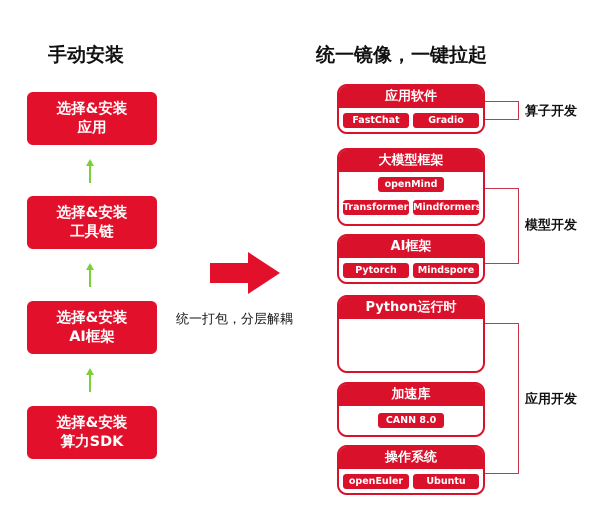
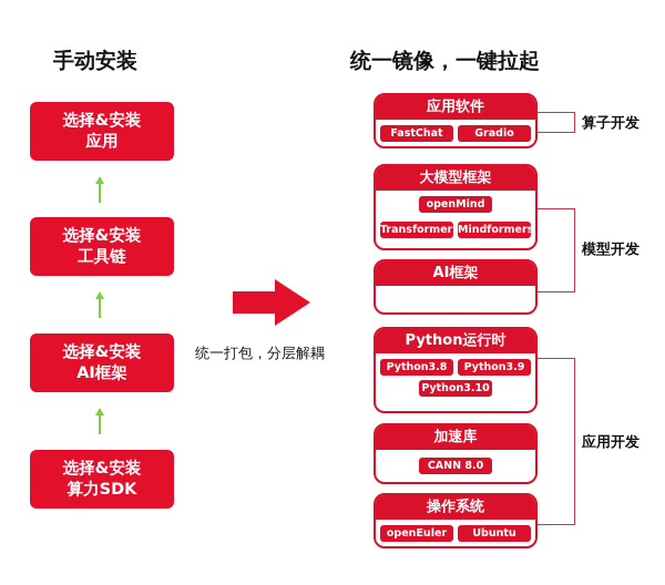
  手动安装
  选择&安装
  应用
  选择&安装
  工具链
  选择&安装
  AI框架
  选择&安装
  算力SDK
  统一打包，分层解耦
  统一镜像，一键拉起
  应用软件
  FastChat
  Gradio
  大模型框架
  openMind
  Transformers
  Mindformers
  AI框架
- Pytorch
- Mindspore
  Python运行时
+ Python3.8
+ Python3.9
+ Python3.10
  加速库
  CANN 8.0
  操作系统
  openEuler
  Ubuntu
  算子开发
  模型开发
  应用开发
